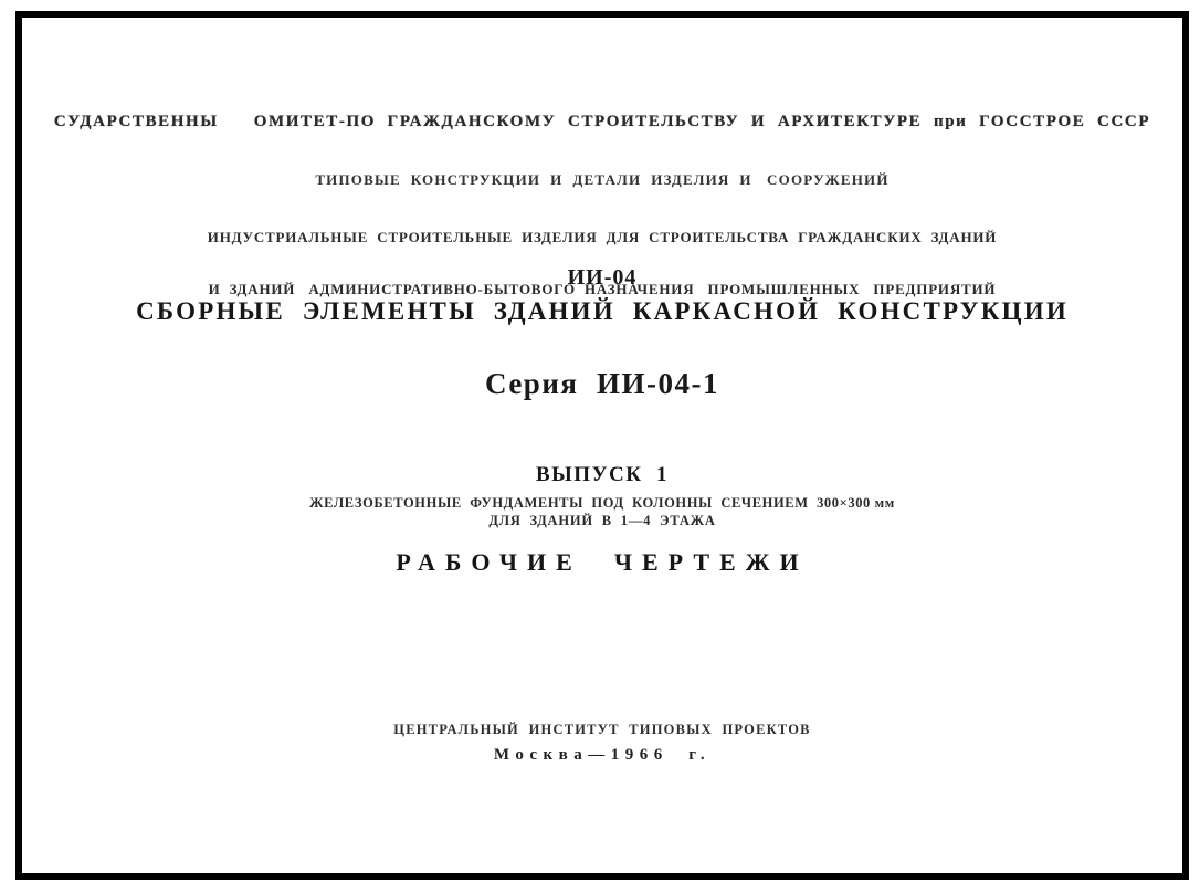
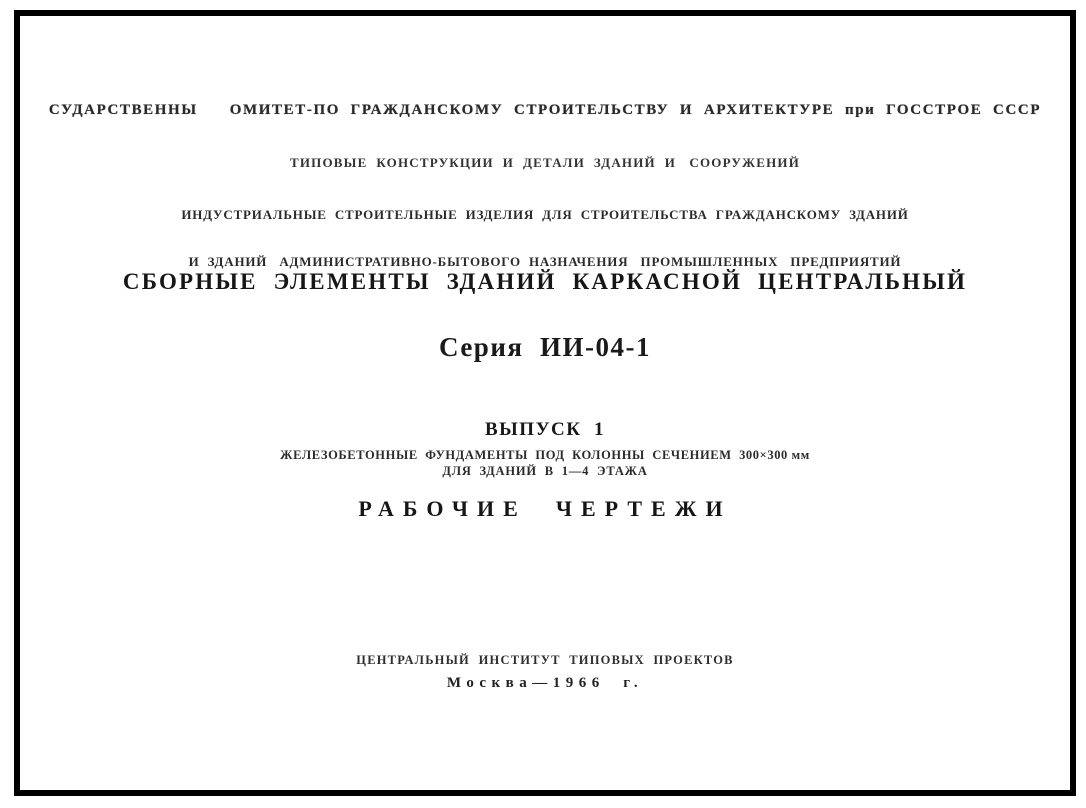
  СУДАРСТВЕННЫ ОМИТЕТ-ПО ГРАЖДАНСКОМУ СТРОИТЕЛЬСТВУ И АРХИТЕКТУРЕ при ГОССТРОЕ СССР
- ТИПОВЫЕ КОНСТРУКЦИИ И ДЕТАЛИ ИЗДЕЛИЯ И СООРУЖЕНИЙ
+ ТИПОВЫЕ КОНСТРУКЦИИ И ДЕТАЛИ ЗДАНИЙ И СООРУЖЕНИЙ
- ИНДУСТРИАЛЬНЫЕ СТРОИТЕЛЬНЫЕ ИЗДЕЛИЯ ДЛЯ СТРОИТЕЛЬСТВА ГРАЖДАНСКИХ ЗДАНИЙ
+ ИНДУСТРИАЛЬНЫЕ СТРОИТЕЛЬНЫЕ ИЗДЕЛИЯ ДЛЯ СТРОИТЕЛЬСТВА ГРАЖДАНСКОМУ ЗДАНИЙ
  И ЗДАНИЙ АДМИНИСТРАТИВНО-БЫТОВОГО НАЗНАЧЕНИЯ ПРОМЫШЛЕННЫХ ПРЕДПРИЯТИЙ
- ИИ-04
- СБОРНЫЕ ЭЛЕМЕНТЫ ЗДАНИЙ КАРКАСНОЙ КОНСТРУКЦИИ
+ СБОРНЫЕ ЭЛЕМЕНТЫ ЗДАНИЙ КАРКАСНОЙ ЦЕНТРАЛЬНЫЙ
  Серия ИИ-04-1
  ВЫПУСК 1
  ЖЕЛЕЗОБЕТОННЫЕ ФУНДАМЕНТЫ ПОД КОЛОННЫ СЕЧЕНИЕМ 300×300 мм
  ДЛЯ ЗДАНИЙ В 1—4 ЭТАЖА
  РАБОЧИЕ ЧЕРТЕЖИ
  ЦЕНТРАЛЬНЫЙ ИНСТИТУТ ТИПОВЫХ ПРОЕКТОВ
  Москва—1966 г.
